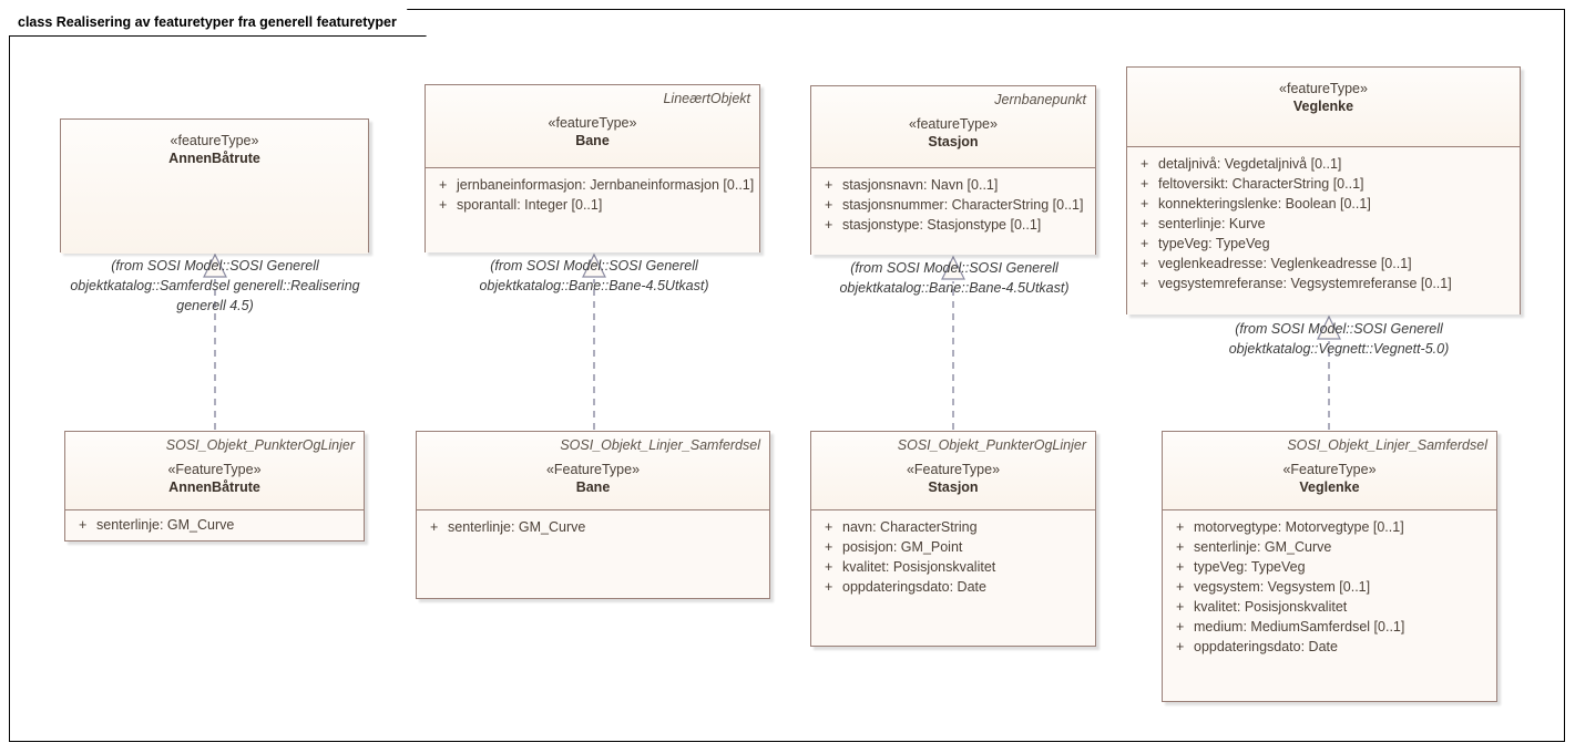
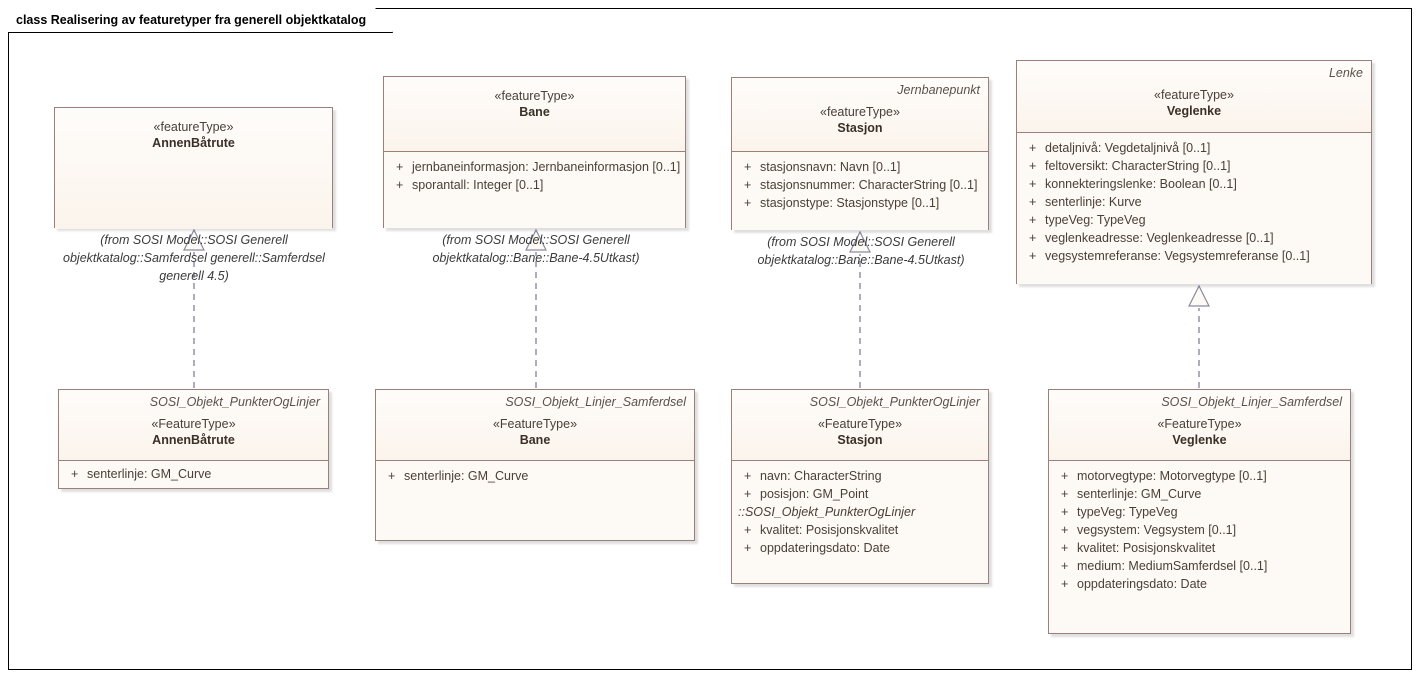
- class Realisering av featuretyper fra generell featuretyper
+ class Realisering av featuretyper fra generell objektkatalog
  «featureType»
  AnnenBåtrute
- (from SOSI Model::SOSI Generell objektkatalog::Samferdsel generell::Realisering generell 4.5)
+ (from SOSI Model::SOSI Generell objektkatalog::Samferdsel generell::Samferdsel generell 4.5)
- LineærtObjekt
  «featureType»
  Bane
  +
  jernbaneinformasjon: Jernbaneinformasjon [0..1]
  +
  sporantall: Integer [0..1]
  (from SOSI Model::SOSI Generell objektkatalog::Bane::Bane-4.5Utkast)
  Jernbanepunkt
  «featureType»
  Stasjon
  +
  stasjonsnavn: Navn [0..1]
  +
  stasjonsnummer: CharacterString [0..1]
  +
  stasjonstype: Stasjonstype [0..1]
  (from SOSI Model::SOSI Generell objektkatalog::Bane::Bane-4.5Utkast)
+ Lenke
  «featureType»
  Veglenke
  +
  detaljnivå: Vegdetaljnivå [0..1]
  +
  feltoversikt: CharacterString [0..1]
  +
  konnekteringslenke: Boolean [0..1]
  +
  senterlinje: Kurve
  +
  typeVeg: TypeVeg
  +
  veglenkeadresse: Veglenkeadresse [0..1]
  +
  vegsystemreferanse: Vegsystemreferanse [0..1]
- (from SOSI Model::SOSI Generell objektkatalog::Vegnett::Vegnett-5.0)
  SOSI_Objekt_PunkterOgLinjer
  «FeatureType»
  AnnenBåtrute
  +
  senterlinje: GM_Curve
  SOSI_Objekt_Linjer_Samferdsel
  «FeatureType»
  Bane
  +
  senterlinje: GM_Curve
  SOSI_Objekt_PunkterOgLinjer
  «FeatureType»
  Stasjon
  +
  navn: CharacterString
  +
  posisjon: GM_Point
+ ::SOSI_Objekt_PunkterOgLinjer
  +
  kvalitet: Posisjonskvalitet
  +
  oppdateringsdato: Date
  SOSI_Objekt_Linjer_Samferdsel
  «FeatureType»
  Veglenke
  +
  motorvegtype: Motorvegtype [0..1]
  +
  senterlinje: GM_Curve
  +
  typeVeg: TypeVeg
  +
  vegsystem: Vegsystem [0..1]
  +
  kvalitet: Posisjonskvalitet
  +
  medium: MediumSamferdsel [0..1]
  +
  oppdateringsdato: Date
